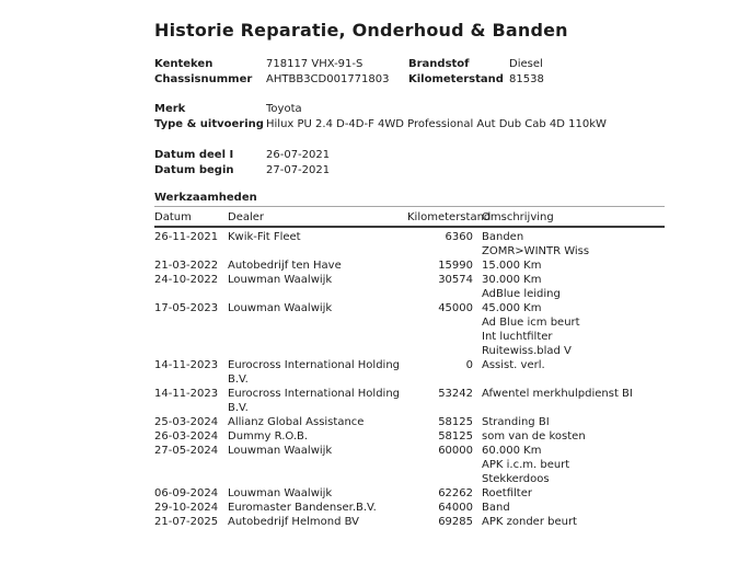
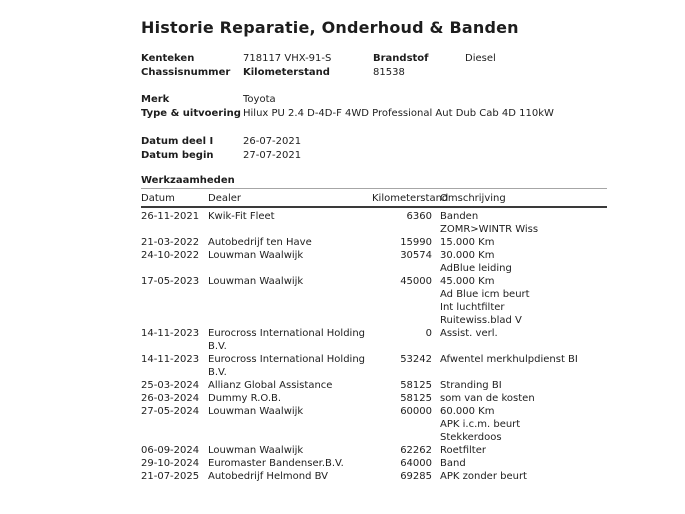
  Historie Reparatie, Onderhoud & Banden
  Kenteken
  718117 VHX-91-S
  Brandstof
  Diesel
  Chassisnummer
- AHTBB3CD001771803
  Kilometerstand
  81538
  Merk
  Toyota
  Type & uitvoering
  Hilux PU 2.4 D-4D-F 4WD Professional Aut Dub Cab 4D 110kW
  Datum deel I
  26-07-2021
  Datum begin
  27-07-2021
  Werkzaamheden
  Datum
  Dealer
  Kilometerst
  Omschrijving
  26-11-2021
  Kwik-Fit Fleet
  6360
  Banden
  ZOMR>WINTR Wiss
  21-03-2022
  Autobedrijf ten Have
  15990
  15.000 Km
  24-10-2022
  Louwman Waalwijk
  30574
  30.000 Km
  AdBlue leiding
  17-05-2023
  Louwman Waalwijk
  45000
  45.000 Km
  Ad Blue icm beurt
  Int luchtfilter
  Ruitewiss.blad V
  14-11-2023
  Eurocross International Holding B.V.
  0
  Assist. verl.
  14-11-2023
  Eurocross International Holding B.V.
  53242
  Afwentel merkhulpdienst BI
  25-03-2024
  Allianz Global Assistance
  58125
  Stranding BI
  26-03-2024
  Dummy R.O.B.
  58125
  som van de kosten
  27-05-2024
  Louwman Waalwijk
  60000
  60.000 Km
  APK i.c.m. beurt
  Stekkerdoos
  06-09-2024
  Louwman Waalwijk
  62262
  Roetfilter
  29-10-2024
  Euromaster Bandenser.B.V.
  64000
  Band
  21-07-2025
  Autobedrijf Helmond BV
  69285
  APK zonder beurt
